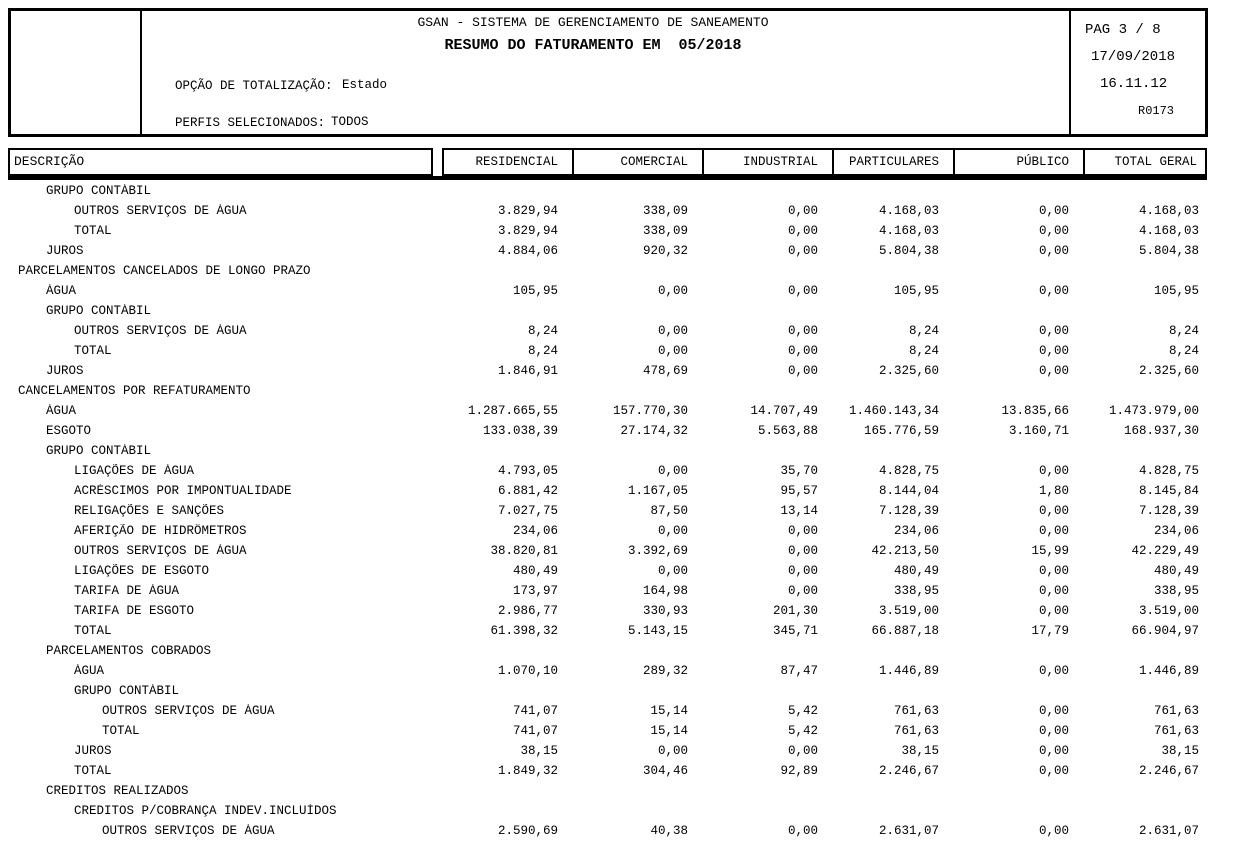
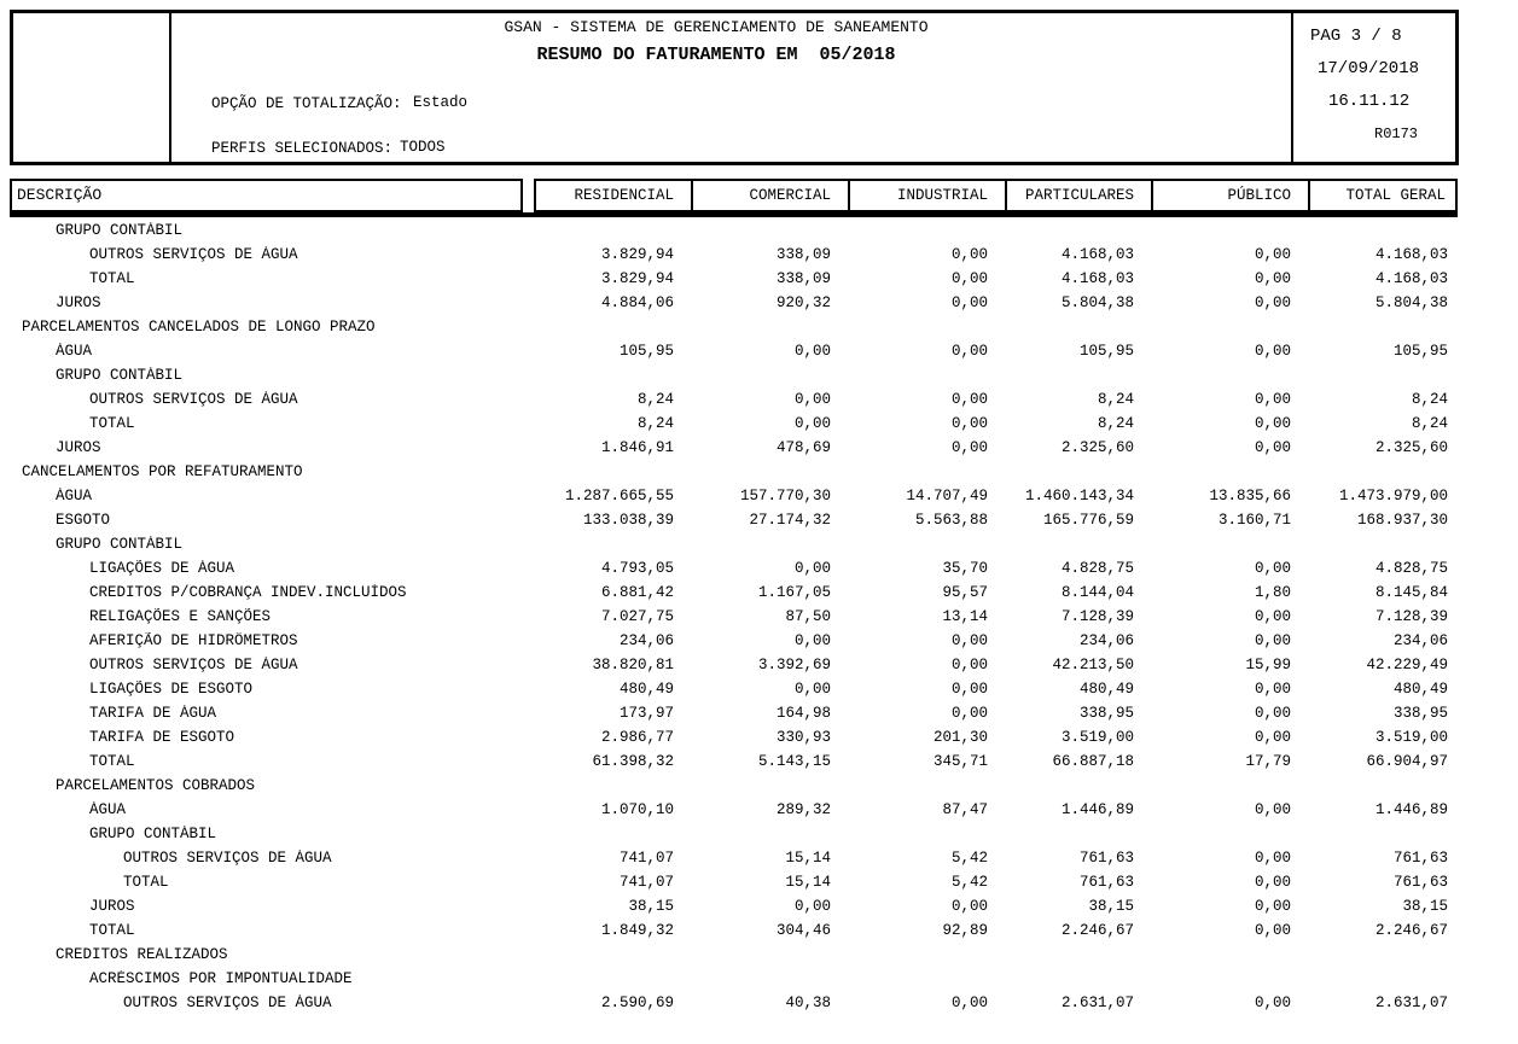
  GSAN - SISTEMA DE GERENCIAMENTO DE SANEAMENTO
  RESUMO DO FATURAMENTO EM 05/2018
  OPÇÃO DE TOTALIZAÇÃO:
  Estado
  PERFIS SELECIONADOS:
  TODOS
  PAG 3 / 8
  17/09/2018
  16.11.12
  R0173
  DESCRIÇÃO
  RESIDENCIAL
  COMERCIAL
  INDUSTRIAL
  PARTICULARES
  PÚBLICO
  TOTAL GERAL
  GRUPO CONTÁBIL
  OUTROS SERVIÇOS DE ÁGUA
  3.829,94
  338,09
  0,00
  4.168,03
  0,00
  4.168,03
  TOTAL
  3.829,94
  338,09
  0,00
  4.168,03
  0,00
  4.168,03
  JUROS
  4.884,06
  920,32
  0,00
  5.804,38
  0,00
  5.804,38
  PARCELAMENTOS CANCELADOS DE LONGO PRAZO
  ÁGUA
  105,95
  0,00
  0,00
  105,95
  0,00
  105,95
  GRUPO CONTÁBIL
  OUTROS SERVIÇOS DE ÁGUA
  8,24
  0,00
  0,00
  8,24
  0,00
  8,24
  TOTAL
  8,24
  0,00
  0,00
  8,24
  0,00
  8,24
  JUROS
  1.846,91
  478,69
  0,00
  2.325,60
  0,00
  2.325,60
  CANCELAMENTOS POR REFATURAMENTO
  ÁGUA
  1.287.665,55
  157.770,30
  14.707,49
  1.460.143,34
  13.835,66
  1.473.979,00
  ESGOTO
  133.038,39
  27.174,32
  5.563,88
  165.776,59
  3.160,71
  168.937,30
  GRUPO CONTÁBIL
  LIGAÇÕES DE ÁGUA
  4.793,05
  0,00
  35,70
  4.828,75
  0,00
  4.828,75
- ACRÉSCIMOS POR IMPONTUALIDADE
+ CREDITOS P/COBRANÇA INDEV.INCLUÍDOS
  6.881,42
  1.167,05
  95,57
  8.144,04
  1,80
  8.145,84
  RELIGAÇÕES E SANÇÕES
  7.027,75
  87,50
  13,14
  7.128,39
  0,00
  7.128,39
  AFERIÇÃO DE HIDRÔMETROS
  234,06
  0,00
  0,00
  234,06
  0,00
  234,06
  OUTROS SERVIÇOS DE ÁGUA
  38.820,81
  3.392,69
  0,00
  42.213,50
  15,99
  42.229,49
  LIGAÇÕES DE ESGOTO
  480,49
  0,00
  0,00
  480,49
  0,00
  480,49
  TARIFA DE ÁGUA
  173,97
  164,98
  0,00
  338,95
  0,00
  338,95
  TARIFA DE ESGOTO
  2.986,77
  330,93
  201,30
  3.519,00
  0,00
  3.519,00
  TOTAL
  61.398,32
  5.143,15
  345,71
  66.887,18
  17,79
  66.904,97
  PARCELAMENTOS COBRADOS
  ÁGUA
  1.070,10
  289,32
  87,47
  1.446,89
  0,00
  1.446,89
  GRUPO CONTÁBIL
  OUTROS SERVIÇOS DE ÁGUA
  741,07
  15,14
  5,42
  761,63
  0,00
  761,63
  TOTAL
  741,07
  15,14
  5,42
  761,63
  0,00
  761,63
  JUROS
  38,15
  0,00
  0,00
  38,15
  0,00
  38,15
  TOTAL
  1.849,32
  304,46
  92,89
  2.246,67
  0,00
  2.246,67
  CREDITOS REALIZADOS
- CREDITOS P/COBRANÇA INDEV.INCLUÍDOS
+ ACRÉSCIMOS POR IMPONTUALIDADE
  OUTROS SERVIÇOS DE ÁGUA
  2.590,69
  40,38
  0,00
  2.631,07
  0,00
  2.631,07
